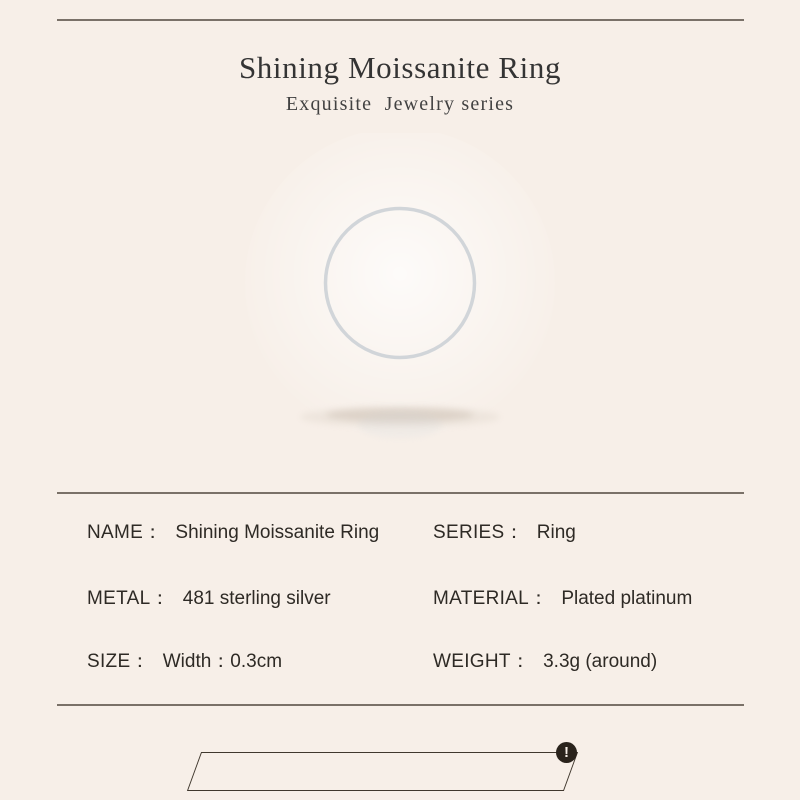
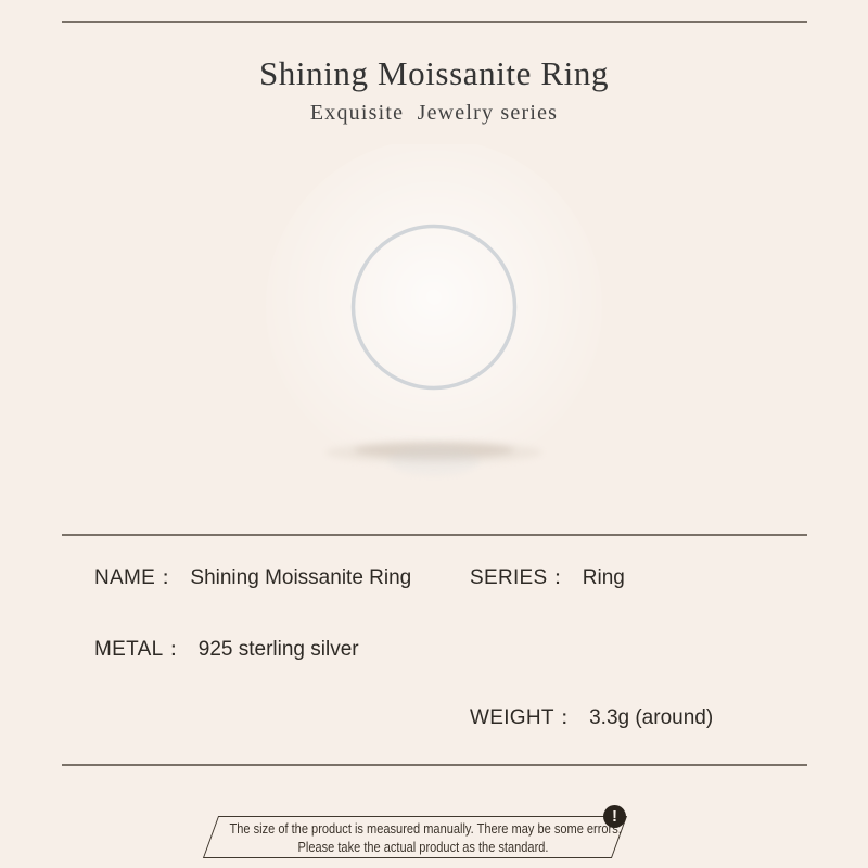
  Shining Moissanite Ring
  Exquisite Jewelry series
  NAME： Shining Moissanite Ring
  SERIES： Ring
- METAL： 481 sterling silver
+ METAL： 925 sterling silver
- MATERIAL： Plated platinum
- SIZE： Width：0.3cm
  WEIGHT： 3.3g (around)
+ The size of the product is measured manually. There may be some errors.
+ Please take the actual product as the standard.
  !
